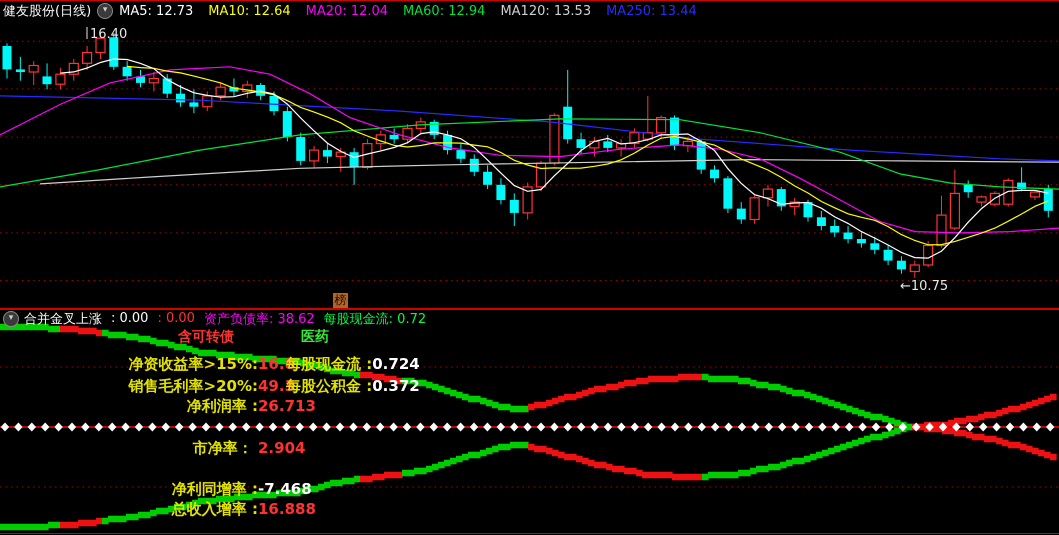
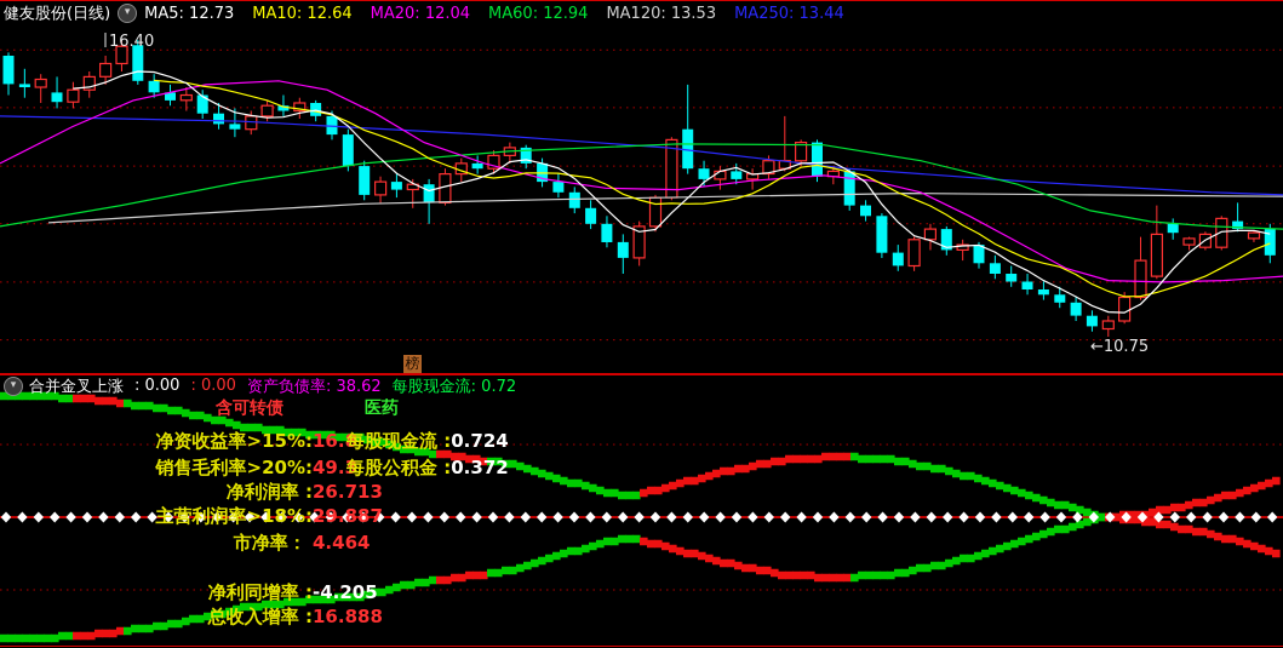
  16.40
  ←10.75
  健友股份(日线)
  ▾
  MA5: 12.73
  MA10: 12.64
  MA20: 12.04
  MA60: 12.94
  MA120: 13.53
  MA250: 13.44
  榜
  ▾
  合并金叉上涨
  : 0.00
  : 0.00
  资产负债率: 38.62
  每股现金流: 0.72
  净资收益率>15%:16.8每股现金流 :0.724
  销售毛利率>20%:49.3每股公积金 :0.372
  净利润率 :26.713
+ 主营利润率>18%:29.887
- 市净率： 2.904
+ 市净率： 4.464
- 净利同增率 :-7.468
+ 净利同增率 :-4.205
  总收入增率 :16.888
  含可转债
  医药
